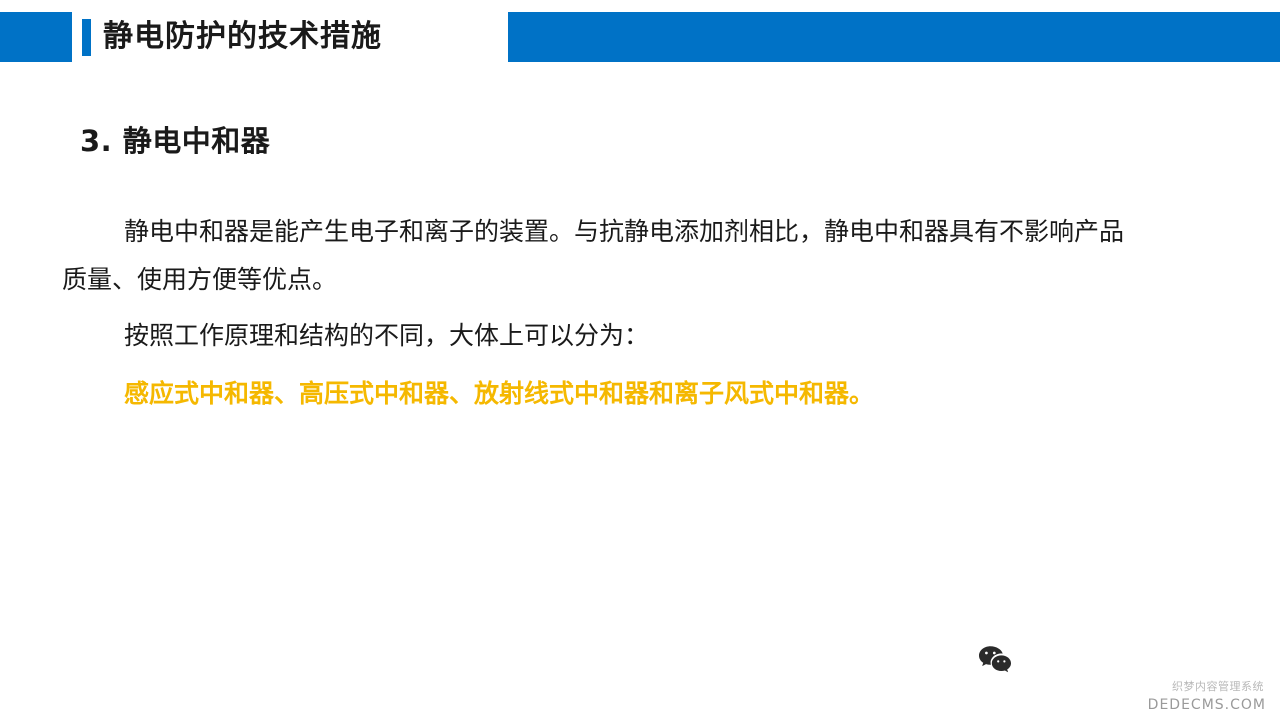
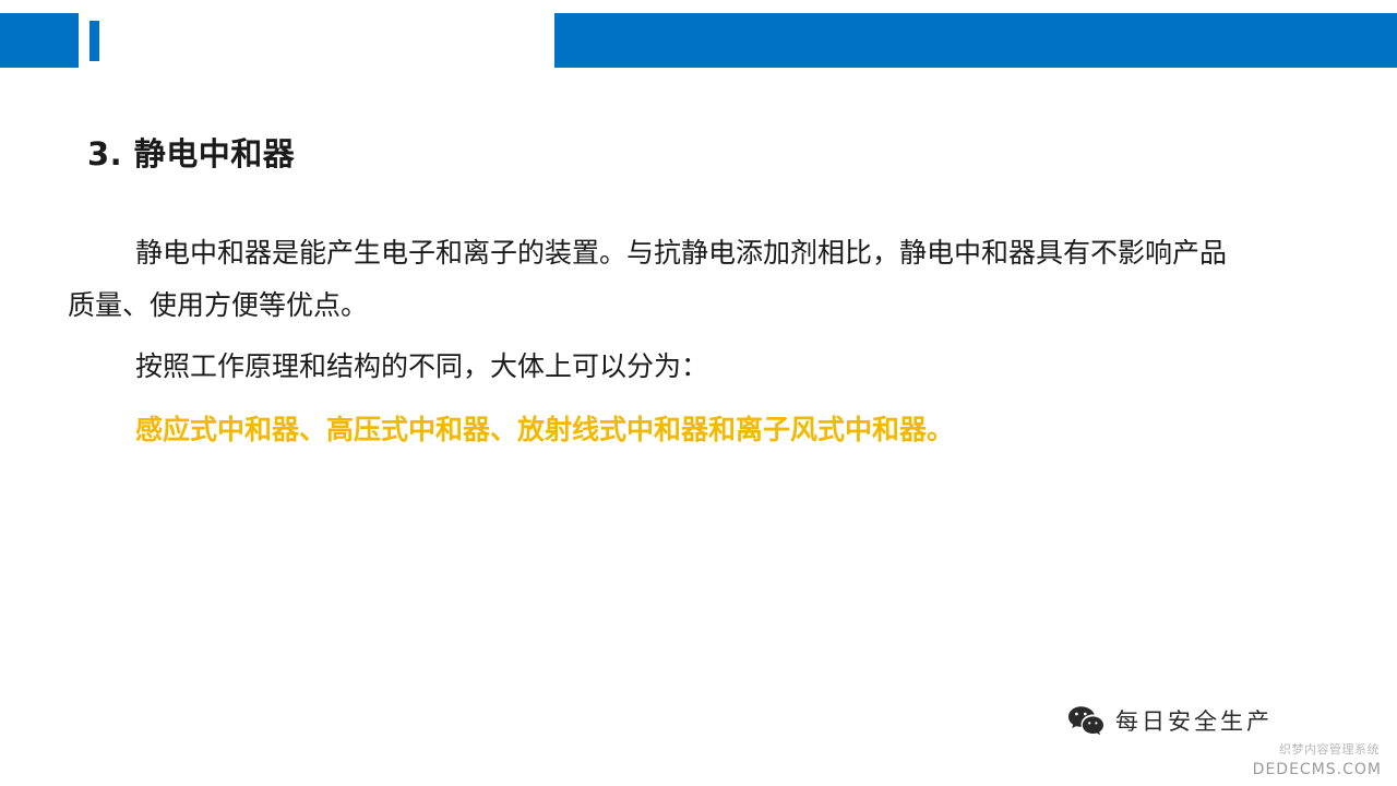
- 静电防护的技术措施
  3. 静电中和器
  静电中和器是能产生电子和离子的装置。与抗静电添加剂相比，静电中和器具有不影响产品质量、使用方便等优点。
  按照工作原理和结构的不同，大体上可以分为：
  感应式中和器、高压式中和器、放射线式中和器和离子风式中和器。
+ 每日安全生产
  织梦内容管理系统
  DEDECMS.COM
